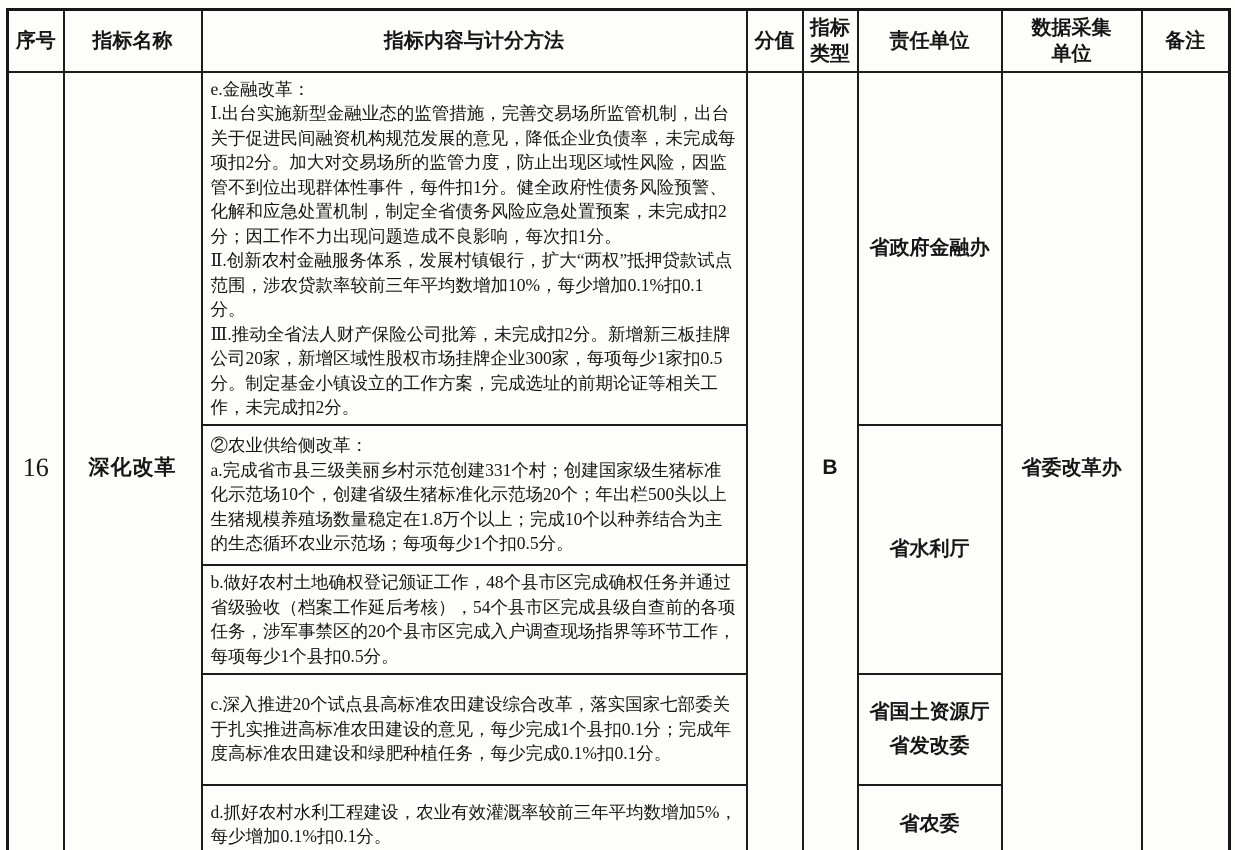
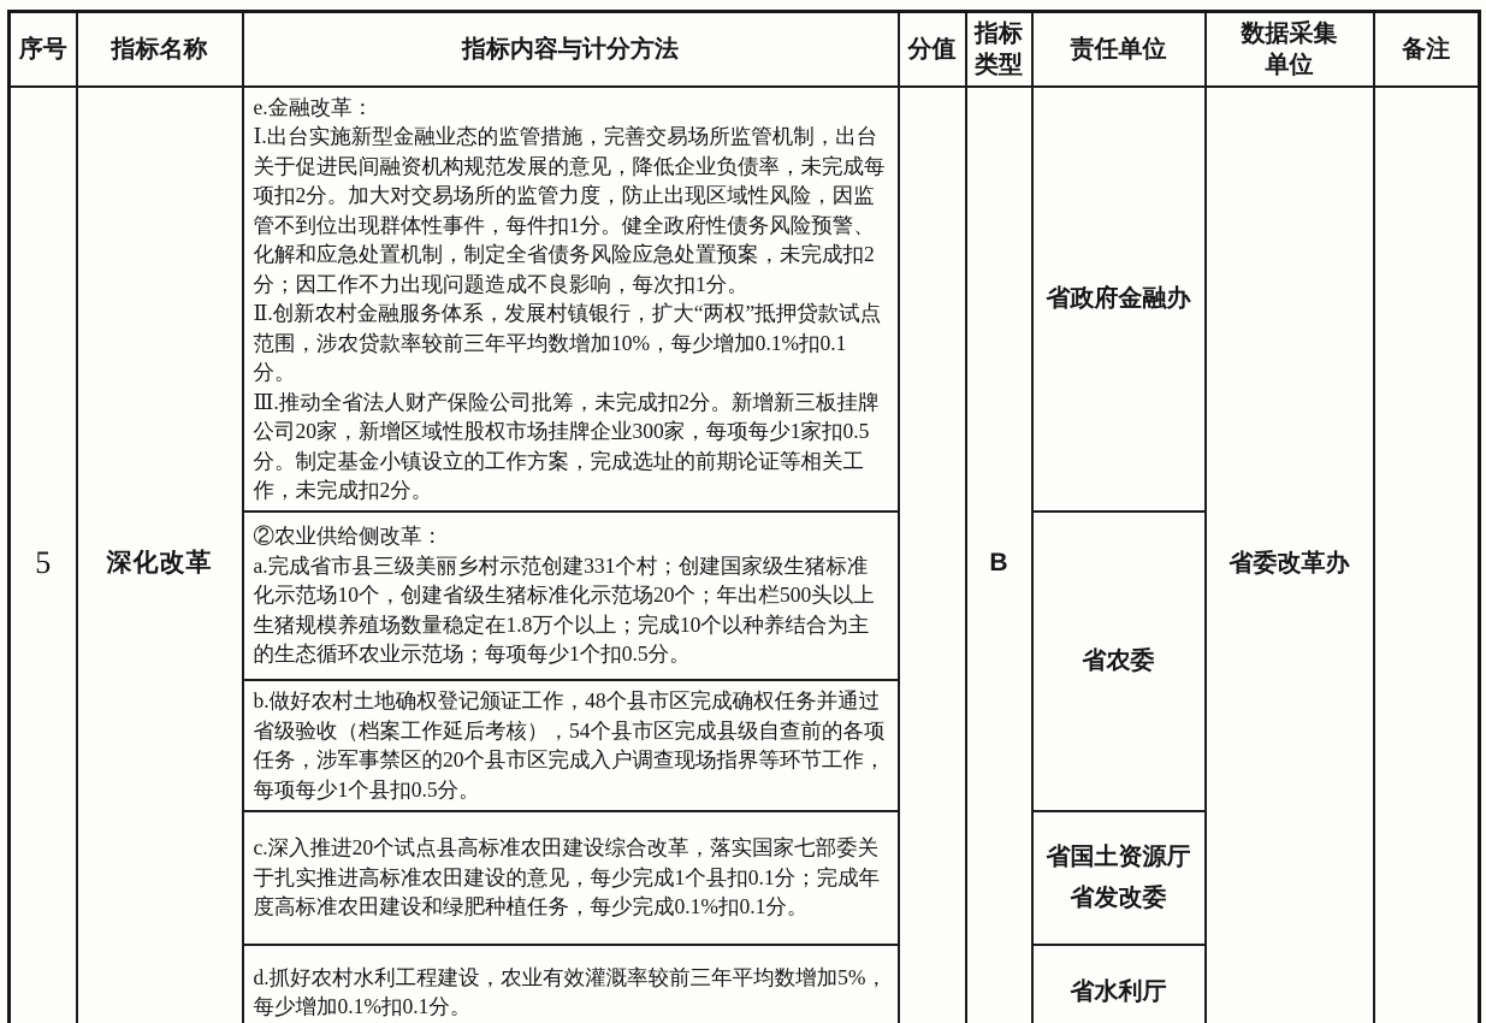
  序号	指标名称	指标内容与计分方法	分值	指标 类型	责任单位	数据采集 单位	备注
- 16	深化改革	e.金融改革： Ⅰ.出台实施新型金融业态的监管措施，完善交易场所监管机制，出台关于促进民间融资机构规范发展的意见，降低企业负债率，未完成每项扣2分。加大对交易场所的监管力度，防止出现区域性风险，因监管不到位出现群体性事件，每件扣1分。健全政府性债务风险预警、化解和应急处置机制，制定全省债务风险应急处置预案，未完成扣2分；因工作不力出现问题造成不良影响，每次扣1分。 Ⅱ.创新农村金融服务体系，发展村镇银行，扩大“两权”抵押贷款试点范围，涉农贷款率较前三年平均数增加10%，每少增加0.1%扣0.1分。 Ⅲ.推动全省法人财产保险公司批筹，未完成扣2分。新增新三板挂牌公司20家，新增区域性股权市场挂牌企业300家，每项每少1家扣0.5分。制定基金小镇设立的工作方案，完成选址的前期论证等相关工作，未完成扣2分。		B	省政府金融办	省委改革办
+ 5	深化改革	e.金融改革： Ⅰ.出台实施新型金融业态的监管措施，完善交易场所监管机制，出台关于促进民间融资机构规范发展的意见，降低企业负债率，未完成每项扣2分。加大对交易场所的监管力度，防止出现区域性风险，因监管不到位出现群体性事件，每件扣1分。健全政府性债务风险预警、化解和应急处置机制，制定全省债务风险应急处置预案，未完成扣2分；因工作不力出现问题造成不良影响，每次扣1分。 Ⅱ.创新农村金融服务体系，发展村镇银行，扩大“两权”抵押贷款试点范围，涉农贷款率较前三年平均数增加10%，每少增加0.1%扣0.1分。 Ⅲ.推动全省法人财产保险公司批筹，未完成扣2分。新增新三板挂牌公司20家，新增区域性股权市场挂牌企业300家，每项每少1家扣0.5分。制定基金小镇设立的工作方案，完成选址的前期论证等相关工作，未完成扣2分。		B	省政府金融办	省委改革办
- ②农业供给侧改革： a.完成省市县三级美丽乡村示范创建331个村；创建国家级生猪标准化示范场10个，创建省级生猪标准化示范场20个；年出栏500头以上生猪规模养殖场数量稳定在1.8万个以上；完成10个以种养结合为主的生态循环农业示范场；每项每少1个扣0.5分。	省水利厅
+ ②农业供给侧改革： a.完成省市县三级美丽乡村示范创建331个村；创建国家级生猪标准化示范场10个，创建省级生猪标准化示范场20个；年出栏500头以上生猪规模养殖场数量稳定在1.8万个以上；完成10个以种养结合为主的生态循环农业示范场；每项每少1个扣0.5分。	省农委
  b.做好农村土地确权登记颁证工作，48个县市区完成确权任务并通过省级验收（档案工作延后考核），54个县市区完成县级自查前的各项任务，涉军事禁区的20个县市区完成入户调查现场指界等环节工作，每项每少1个县扣0.5分。
  c.深入推进20个试点县高标准农田建设综合改革，落实国家七部委关于扎实推进高标准农田建设的意见，每少完成1个县扣0.1分；完成年度高标准农田建设和绿肥种植任务，每少完成0.1%扣0.1分。	省国土资源厅 省发改委
- d.抓好农村水利工程建设，农业有效灌溉率较前三年平均数增加5%，每少增加0.1%扣0.1分。	省农委
+ d.抓好农村水利工程建设，农业有效灌溉率较前三年平均数增加5%，每少增加0.1%扣0.1分。	省水利厅
